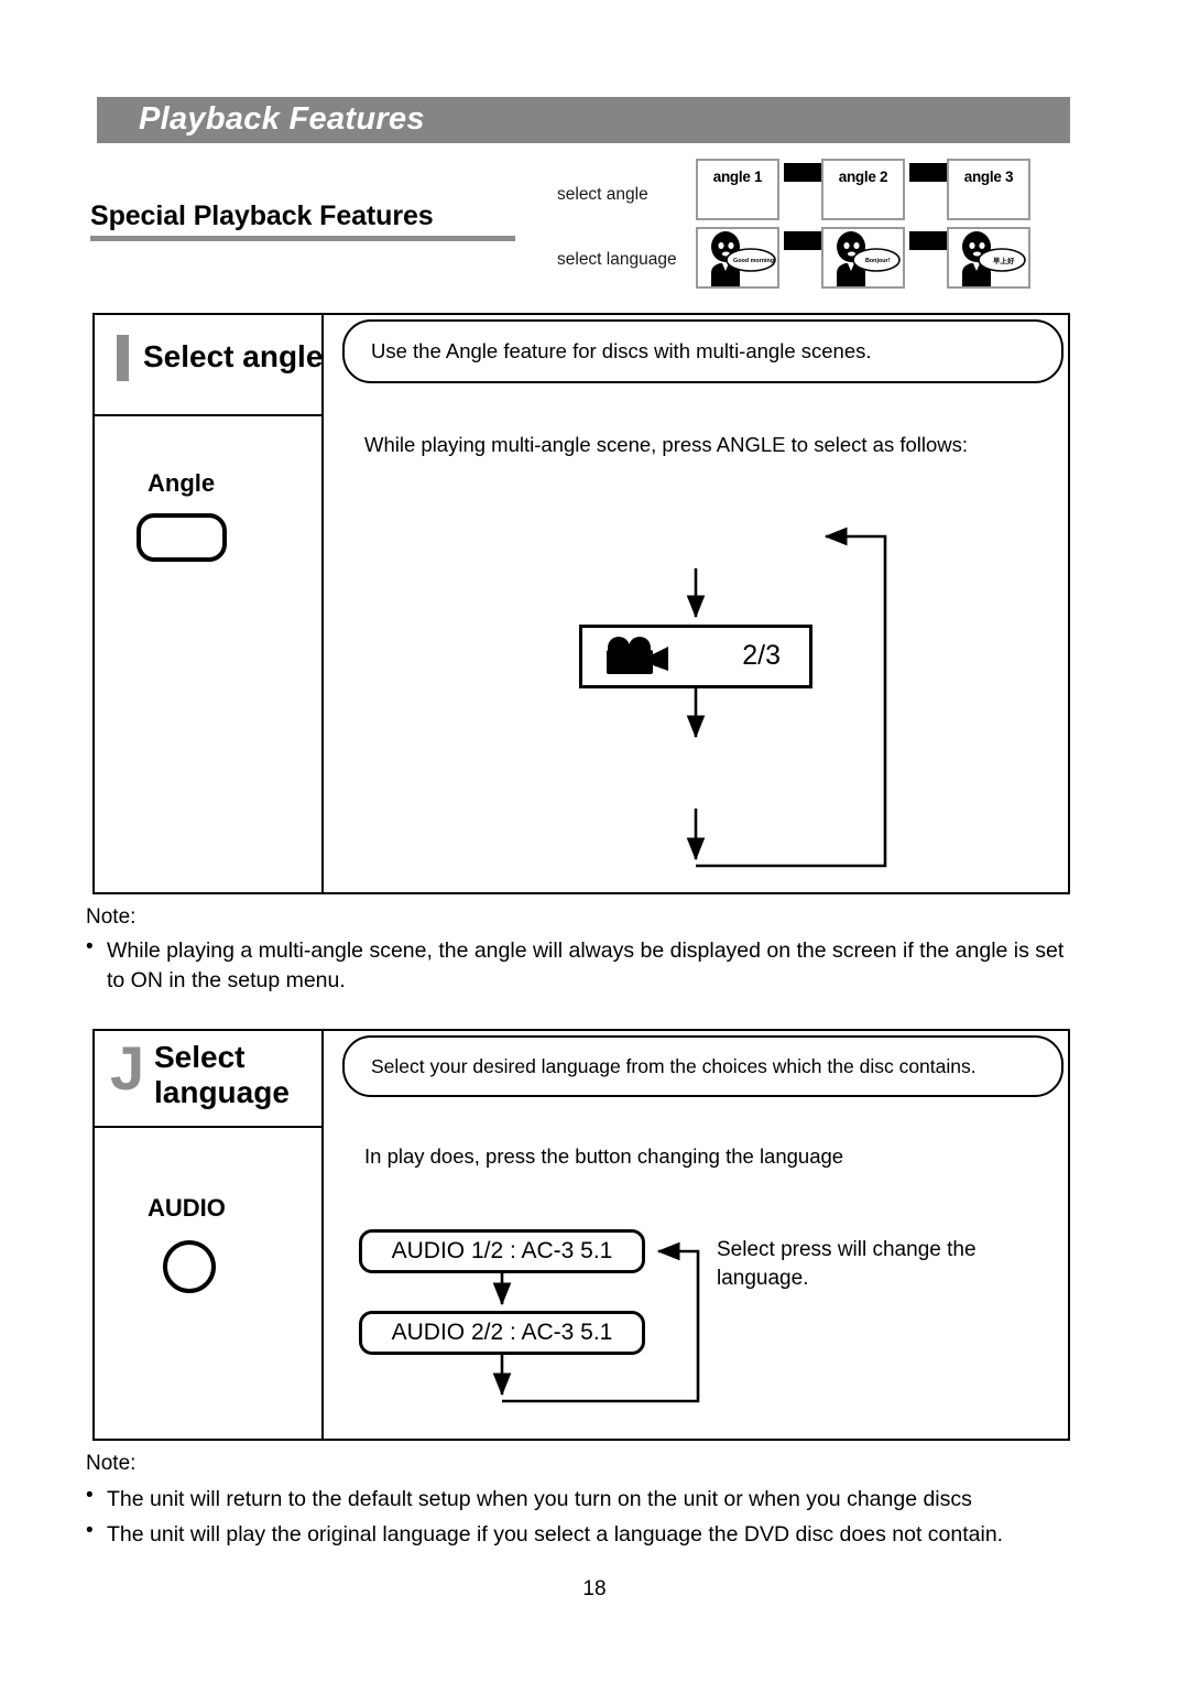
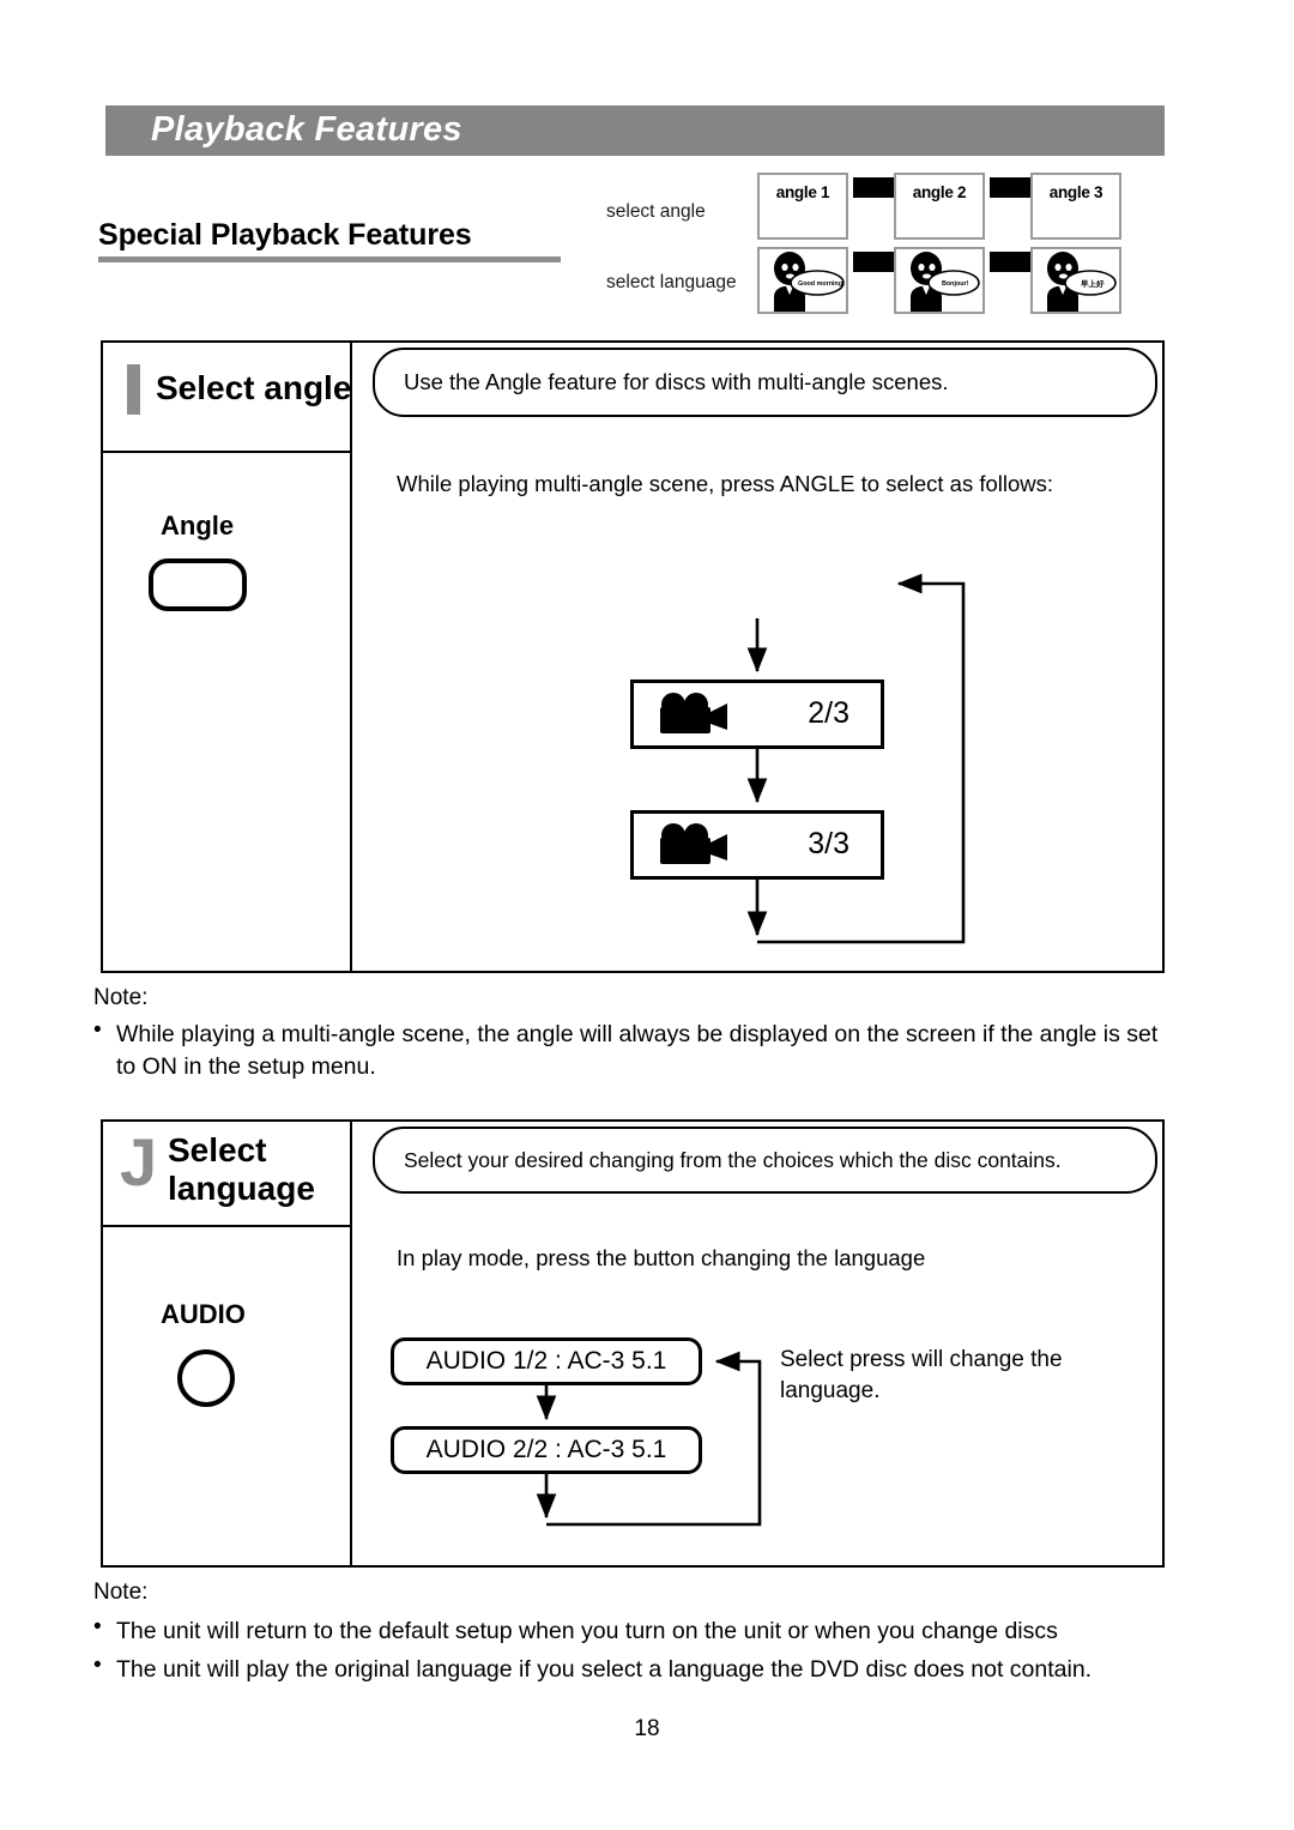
  Playback Features
  Special Playback Features
  select angle
  select language
  angle 1
  angle 2
  angle 3
  Select angle
  Angle
  While playing multi-angle scene, press ANGLE to select as follows:
  2/3
+ 3/3
  Use the Angle feature for discs with multi-angle scenes.
  Note:
  •
  While playing a multi-angle scene, the angle will always be displayed on the screen if the angle is set to ON in the setup menu.
  J
  Select
  language
  AUDIO
- In play does, press the button changing the language
+ In play mode, press the button changing the language
  AUDIO 1/2 : AC-3 5.1
  AUDIO 2/2 : AC-3 5.1
  Select press will change the language.
- Select your desired language from the choices which the disc contains.
+ Select your desired changing from the choices which the disc contains.
  Note:
  •
  The unit will return to the default setup when you turn on the unit or when you change discs
  •
  The unit will play the original language if you select a language the DVD disc does not contain.
  18
